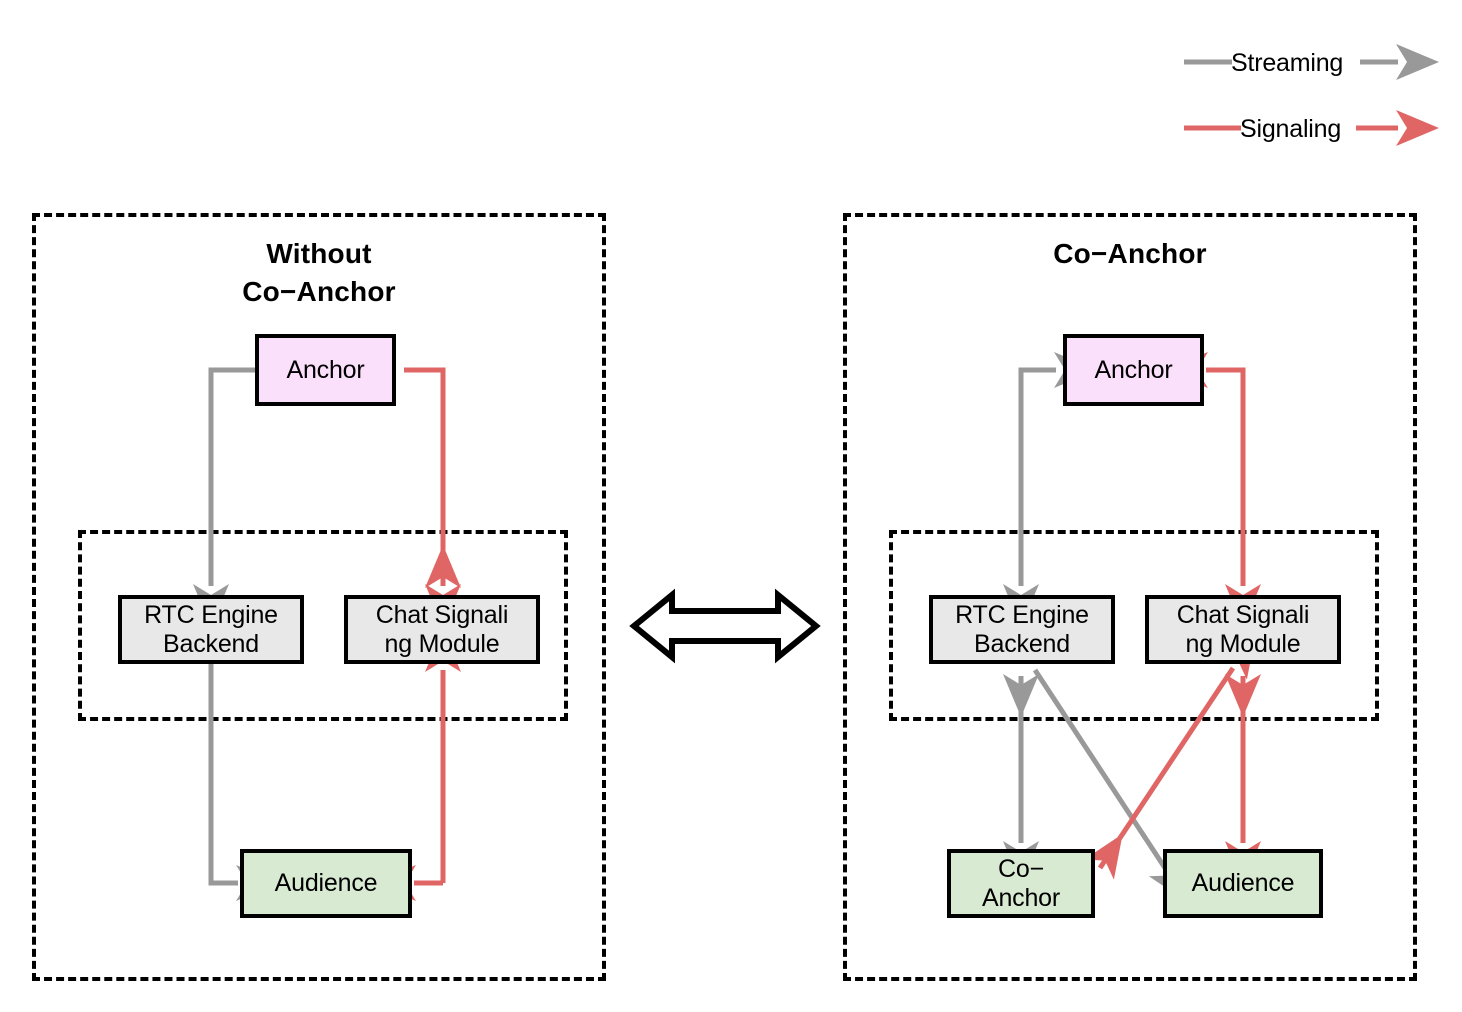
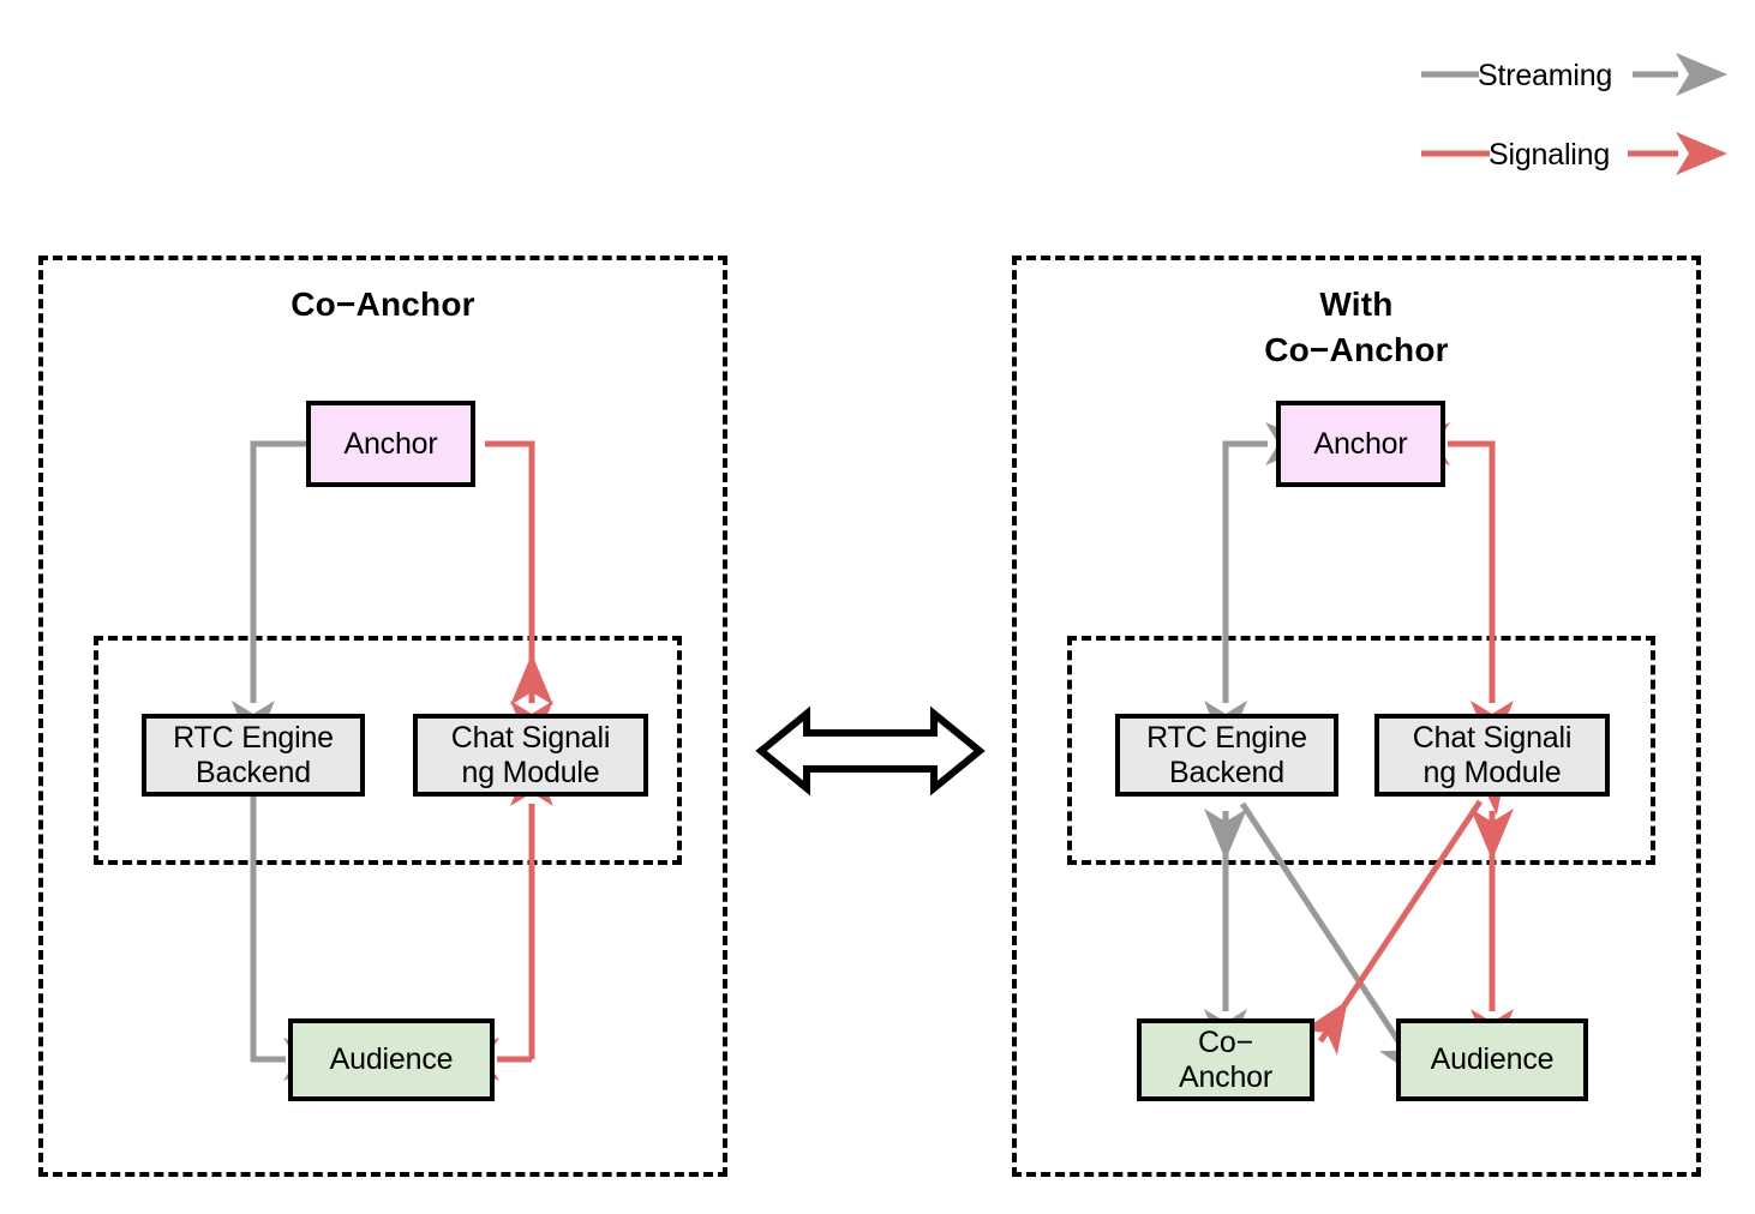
  Streaming
  Signaling
- Without
  Co−Anchor
  Anchor
  RTC Engine
  Backend
  Chat Signali
  ng Module
  Audience
+ With
  Co−Anchor
  Anchor
  RTC Engine
  Backend
  Chat Signali
  ng Module
  Co−
  Anchor
  Audience
